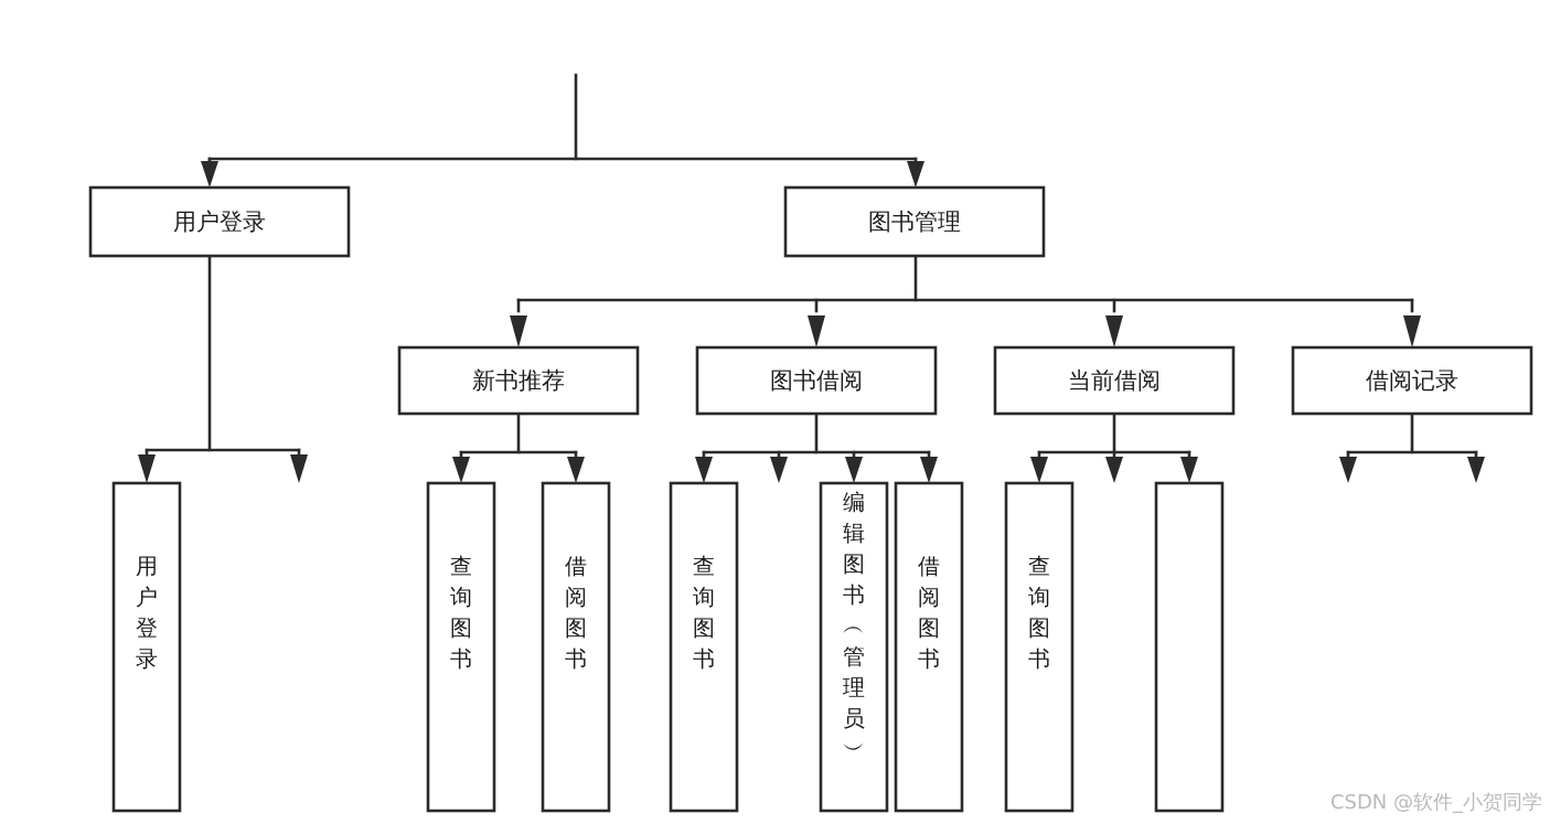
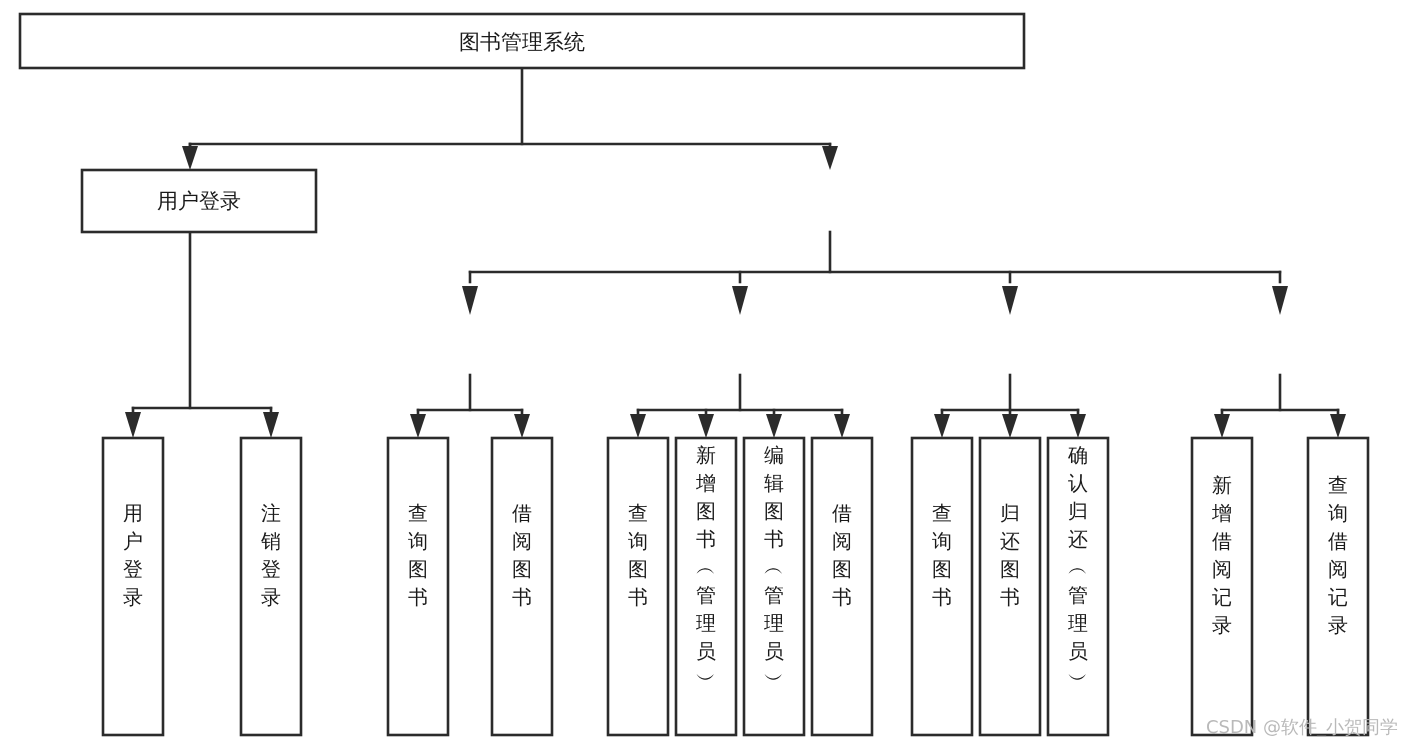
+ 图书管理系统
  用户登录
- 图书管理
- 新书推荐
- 图书借阅
- 当前借阅
- 借阅记录
  用户登录
+ 注销登录
  查询图书
  借阅图书
  查询图书
+ 新增图书 ︵ 管理员 ︶
  编辑图书 ︵ 管理员 ︶
  借阅图书
  查询图书
+ 归还图书
+ 确认归还 ︵ 管理员 ︶
+ 新增借阅记录
+ 查询借阅记录
  CSDN @软件_小贺同学
